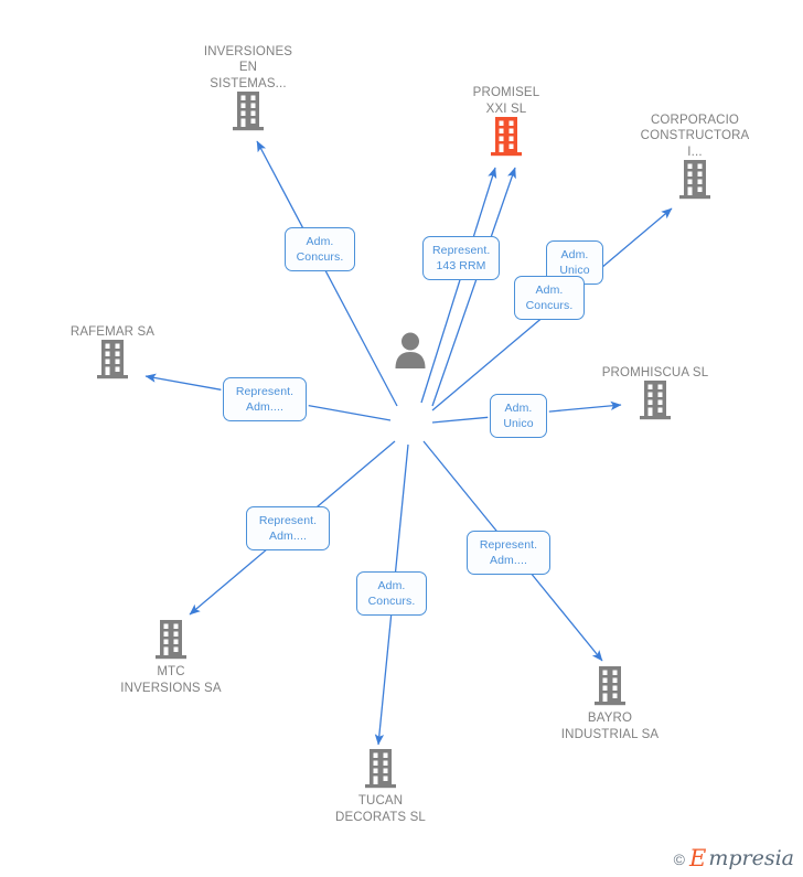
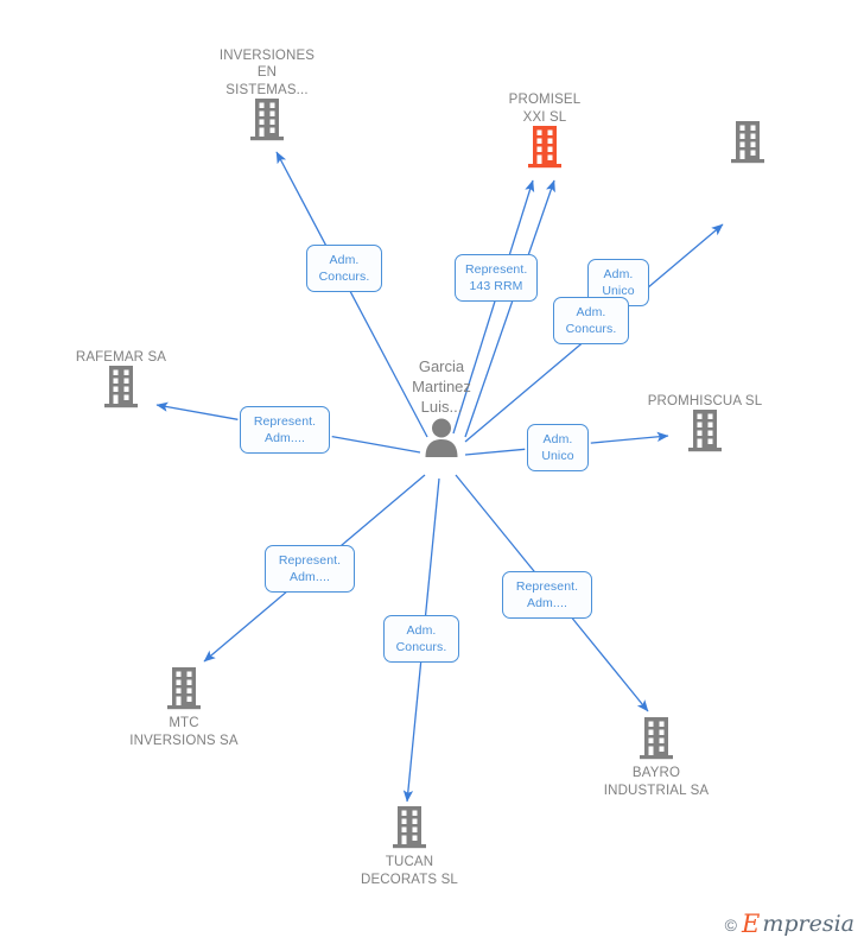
  INVERSIONES
  EN
  SISTEMAS...
  PROMISEL
  XXI SL
- CORPORACIO
- CONSTRUCTORA
- I...
  RAFEMAR SA
  PROMHISCUA SL
  MTC
  INVERSIONS SA
  BAYRO
  INDUSTRIAL SA
  TUCAN
  DECORATS SL
+ Garcia
+ Martinez
+ Luis...
  Adm.
  Concurs.
  Represent.
  143 RRM
  Adm.
  Unico
  Adm.
  Concurs.
  Represent.
  Adm....
  Adm.
  Unico
  Represent.
  Adm....
  Adm.
  Concurs.
  Represent.
  Adm....
  ©
  E
  mpresia
